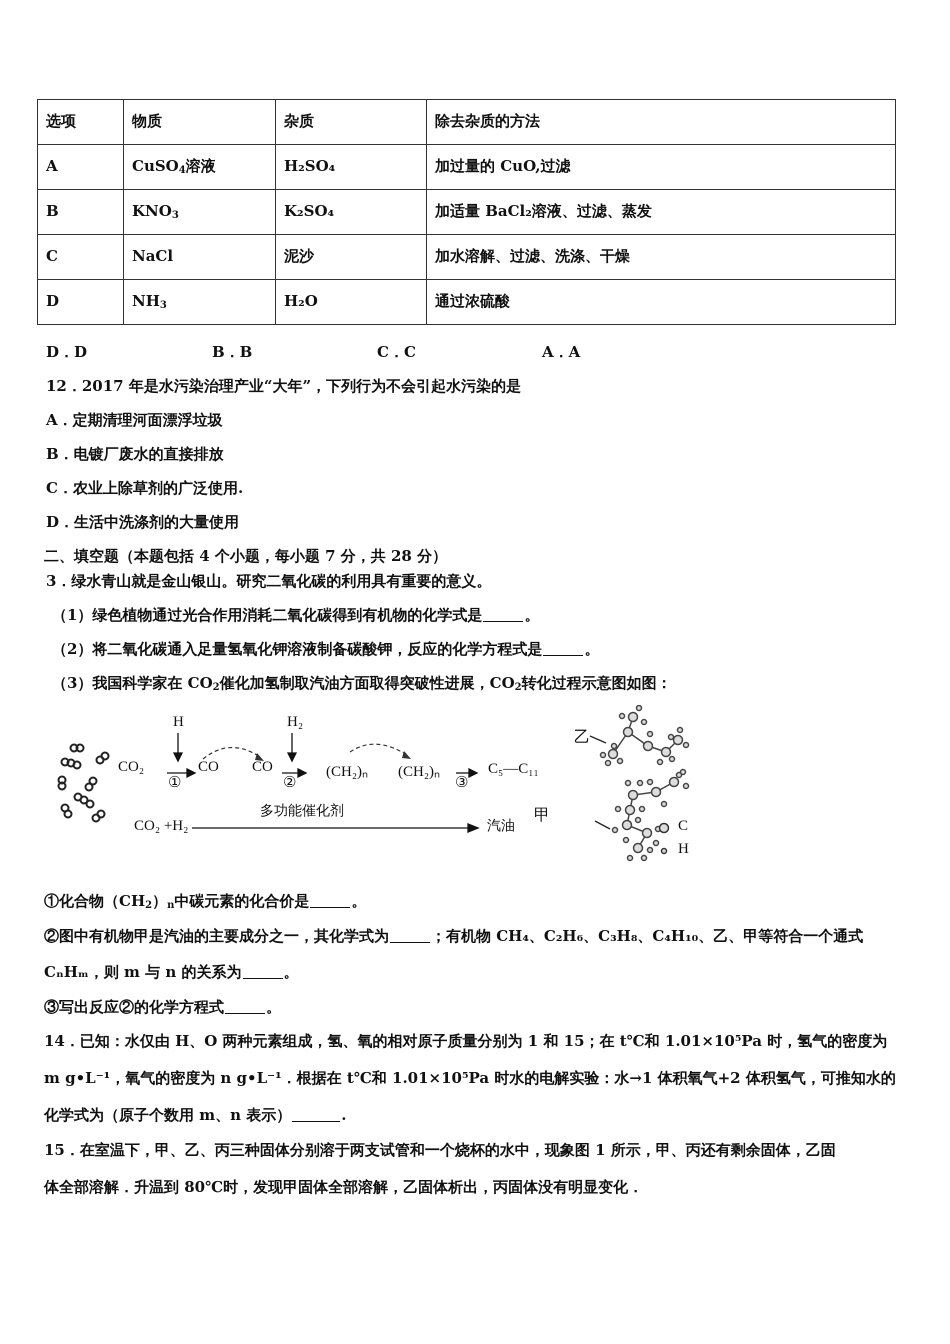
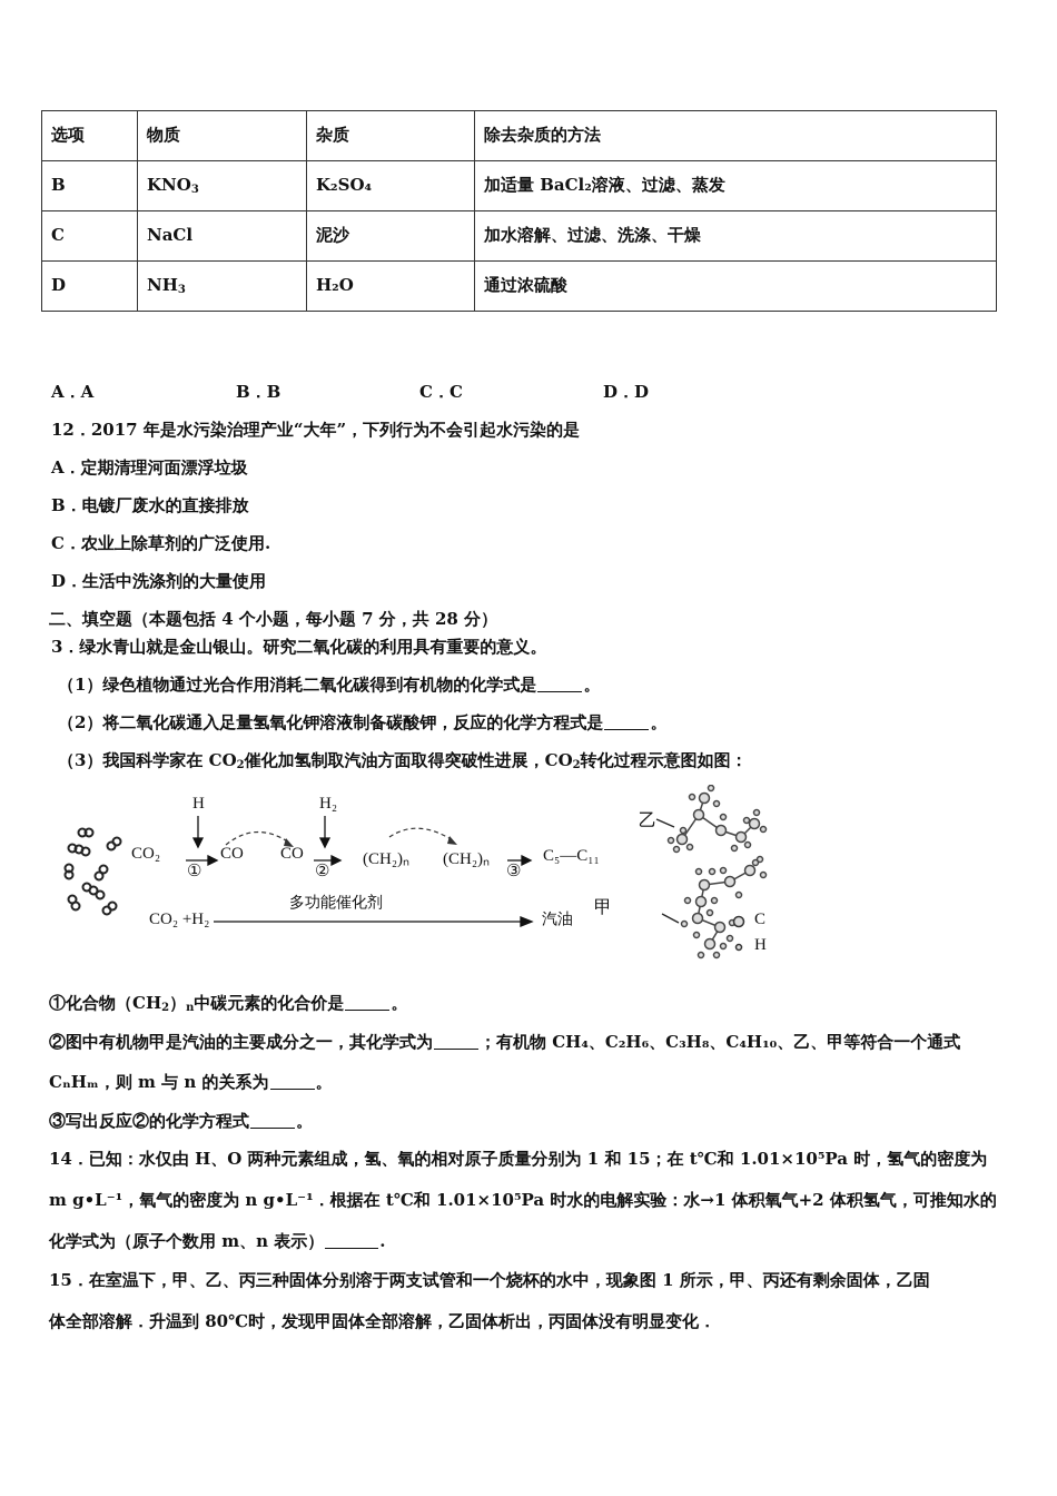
  选项	物质	杂质	除去杂质的方法
- A	CuSO4溶液	H₂SO₄	加过量的 CuO,过滤
  B	KNO3	K₂SO₄	加适量 BaCl₂溶液、过滤、蒸发
  C	NaCl	泥沙	加水溶解、过滤、洗涤、干燥
  D	NH3	H₂O	通过浓硫酸
- D．D
+ A．A
  B．B
  C．C
- A．A
+ D．D
  12．2017 年是水污染治理产业“大年”，下列行为不会引起水污染的是
  A．定期清理河面漂浮垃圾
  B．电镀厂废水的直接排放
  C．农业上除草剂的广泛使用.
  D．生活中洗涤剂的大量使用
  二、填空题（本题包括 4 个小题，每小题 7 分，共 28 分）
  3．绿水青山就是金山银山。研究二氧化碳的利用具有重要的意义。
  （1）绿色植物通过光合作用消耗二氧化碳得到有机物的化学式是 。
  （2）将二氧化碳通入足量氢氧化钾溶液制备碳酸钾，反应的化学方程式是 。
  （3）我国科学家在 CO2催化加氢制取汽油方面取得突破性进展，CO2转化过程示意图如图：
  CO₂
  H
  ①
  CO
  CO
  H₂
  ②
  (CH₂)ₙ
  (CH₂)ₙ
  ③
  C₅—C₁₁
  CO₂ +H₂
  多功能催化剂
  汽油
  乙
  甲
  C
  H
  ①化合物（CH2）n中碳元素的化合价是 。
  ②图中有机物甲是汽油的主要成分之一，其化学式为 ；有机物 CH₄、C₂H₆、C₃H₈、C₄H₁₀、乙、甲等符合一个通式
  CₙHₘ，则 m 与 n 的关系为 。
  ③写出反应②的化学方程式 。
  14．已知：水仅由 H、O 两种元素组成，氢、氧的相对原子质量分别为 1 和 15；在 t℃和 1.01×10⁵Pa 时，氢气的密度为
  m g•L⁻¹，氧气的密度为 n g•L⁻¹．根据在 t℃和 1.01×10⁵Pa 时水的电解实验：水→1 体积氧气+2 体积氢气，可推知水的
  化学式为（原子个数用 m、n 表示） .
  15．在室温下，甲、乙、丙三种固体分别溶于两支试管和一个烧杯的水中，现象图 1 所示，甲、丙还有剩余固体，乙固
  体全部溶解．升温到 80℃时，发现甲固体全部溶解，乙固体析出，丙固体没有明显变化．
